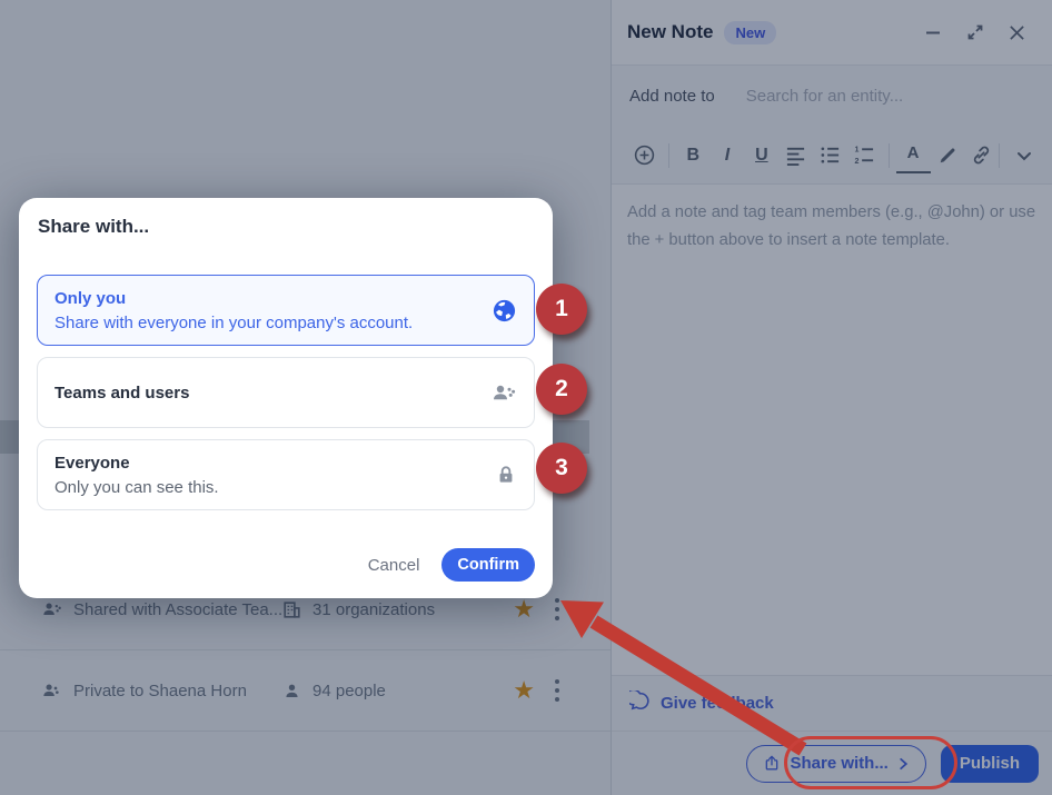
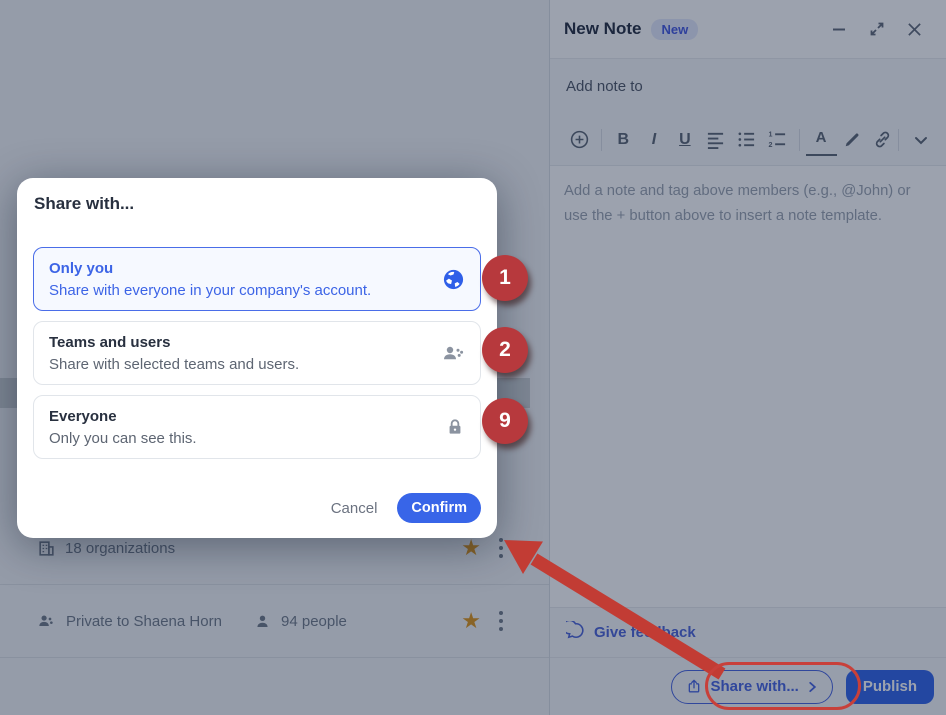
- Shared with Associate Tea...
- 31 organizations
+ 18 organizations
  ★
  Private to Shaena Horn
  94 people
  ★
  New Note
  New
  Add note to
- Search for an entity...
  B
  I
  U
  1
  2
  A
- Add a note and tag team members (e.g., @John) or use the + button above to insert a note template.
+ Add a note and tag above members (e.g., @John) or use the + button above to insert a note template.
  Give feack
  Share with...
  Publish
  Share with...
  Only you
  Share with everyone in your company's account.
  Teams and users
+ Share with selected teams and users.
  Everyone
  Only you can see this.
  Cancel
  Confirm
  1
  2
- 3
+ 9
